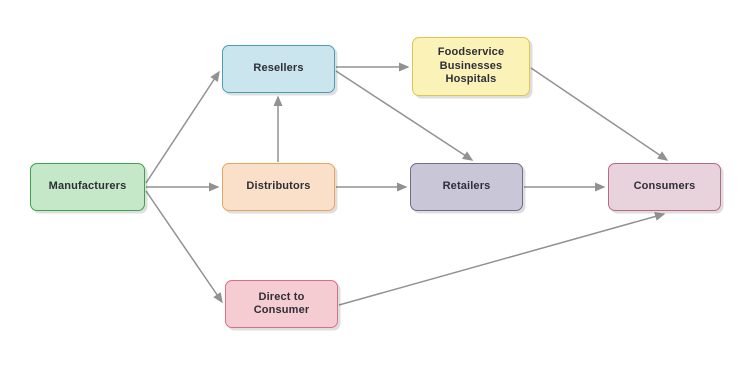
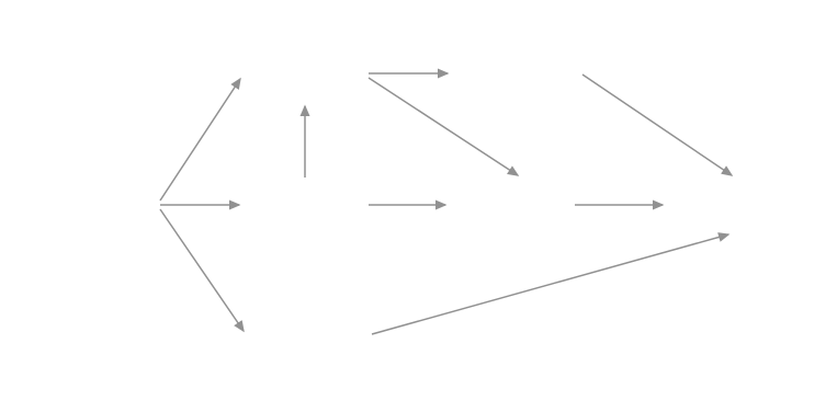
- Manufacturers
- Resellers
- Distributors
- Direct to
- Consumer
- Foodservice
- Businesses
- Hospitals
- Retailers
- Consumers
